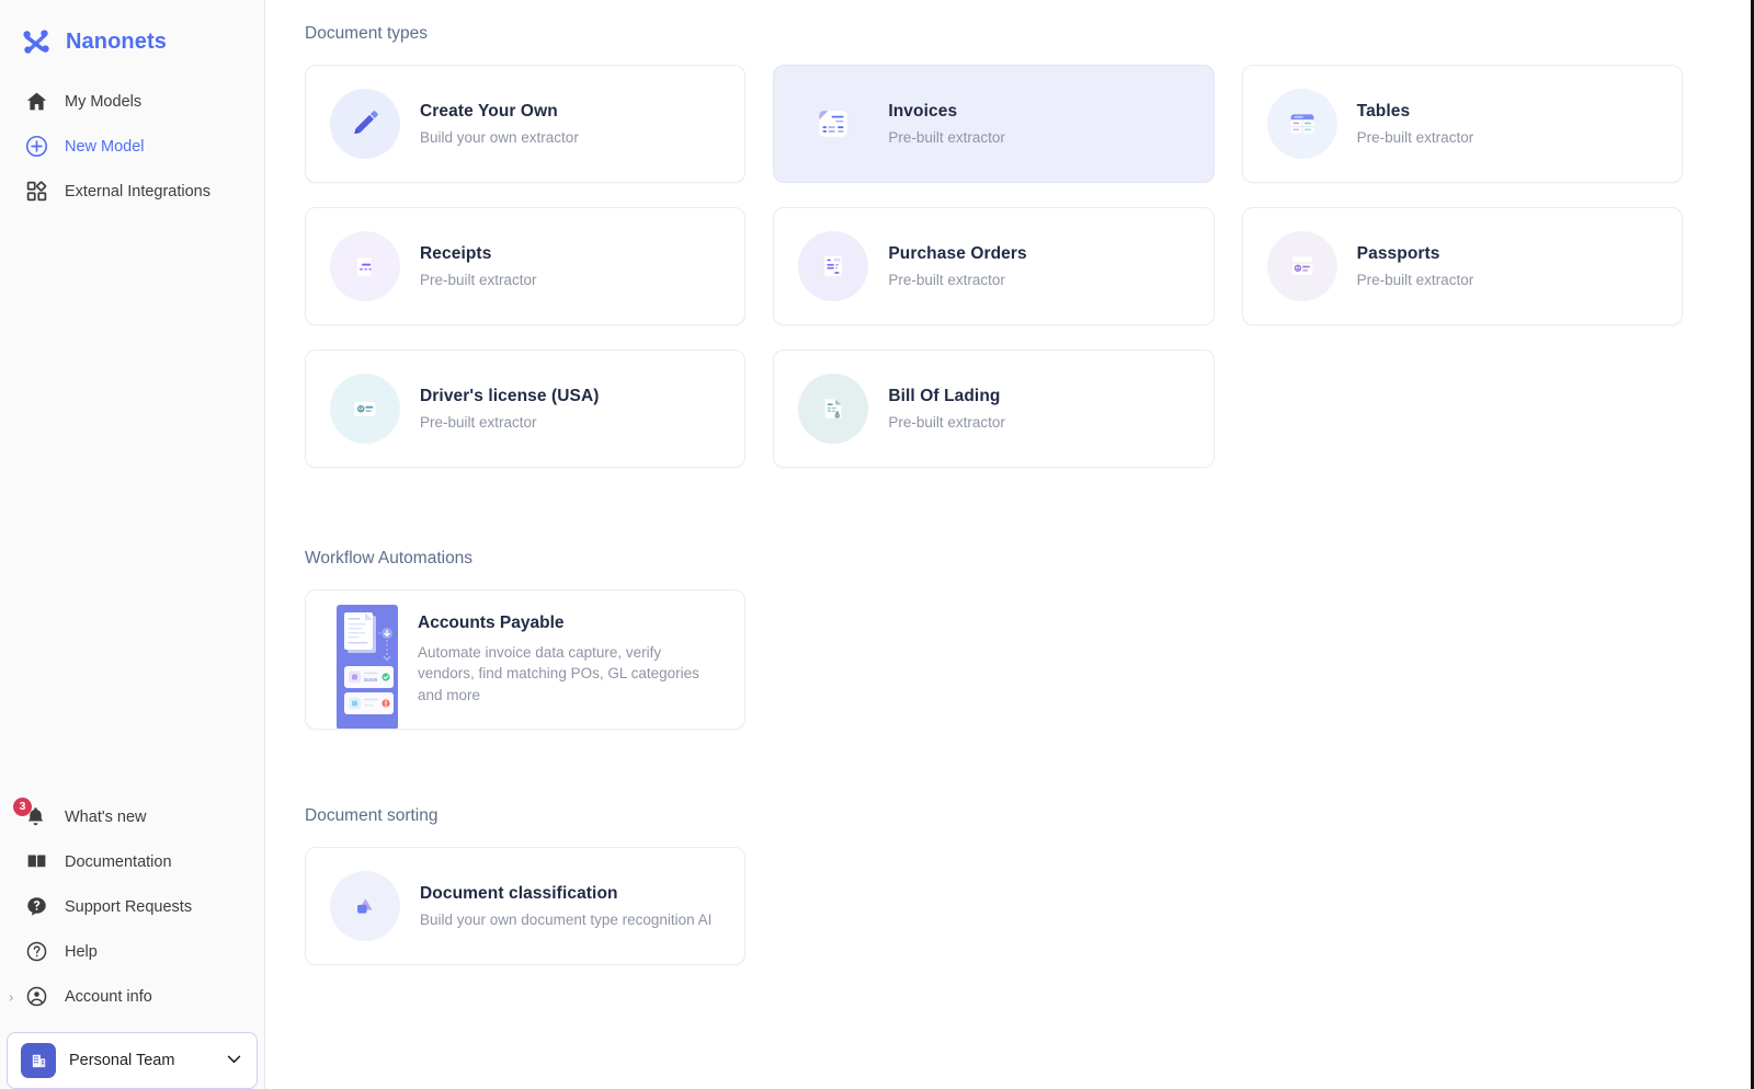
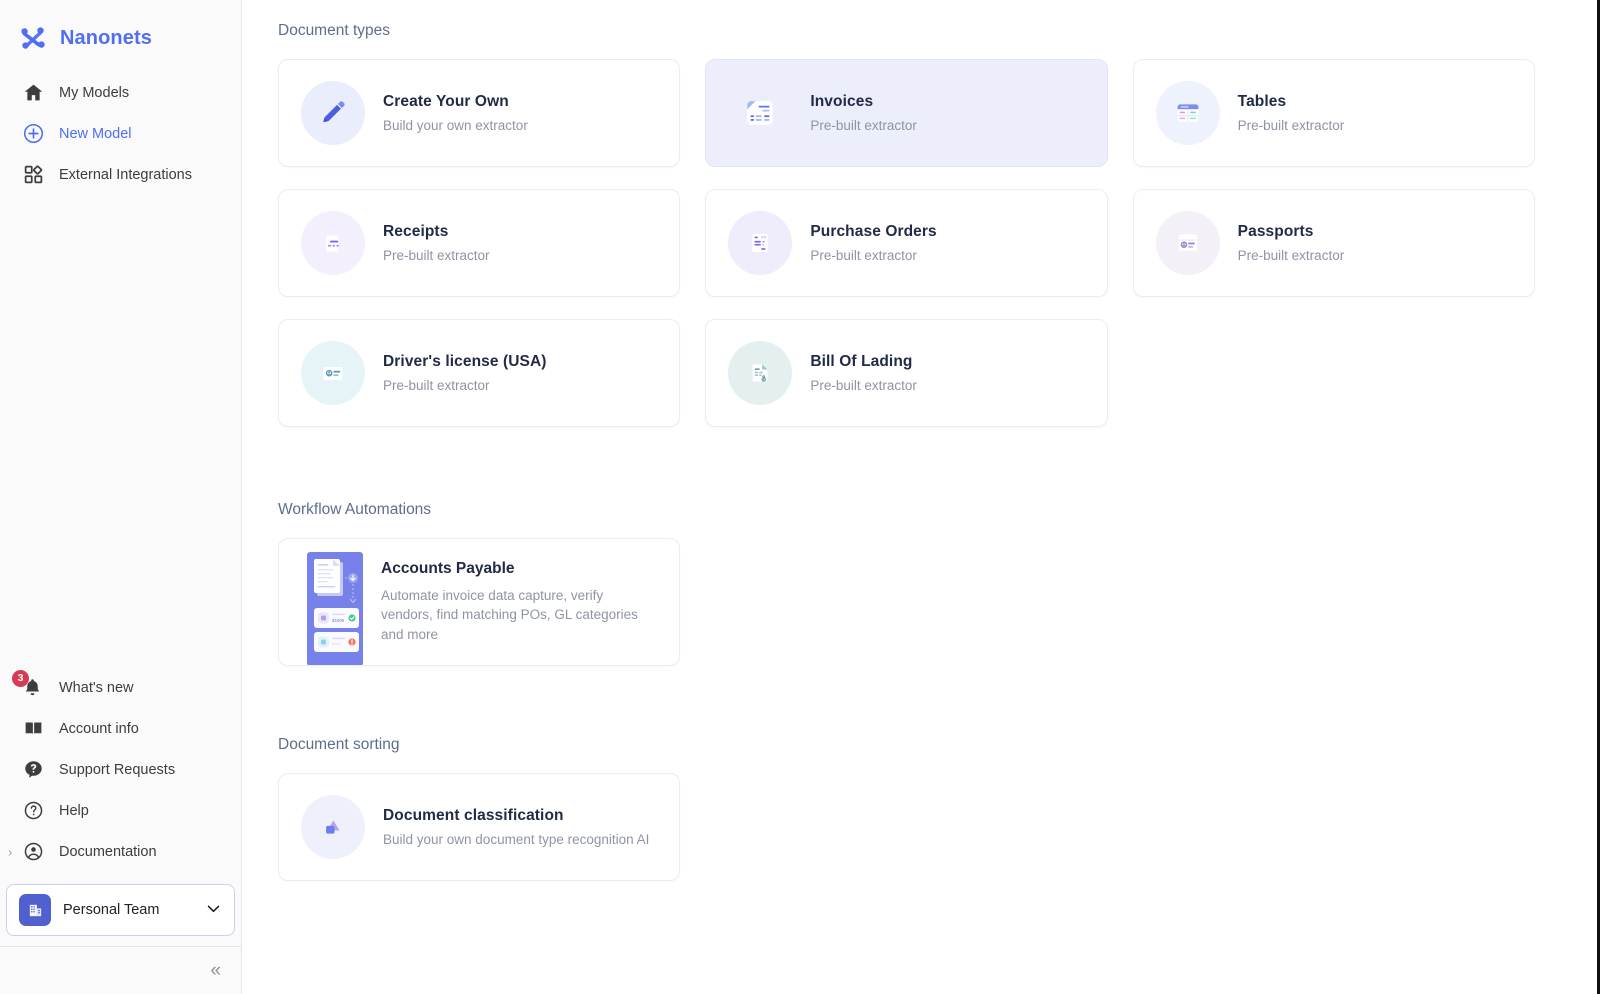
  Nanonets
  My Models
  New Model
  External Integrations
  3
  What's new
- Documentation
+ Account info
  Support Requests
  Help
  ›
- Account info
+ Documentation
  Personal Team
+ «
  Document types
  Create Your Own
  Build your own extractor
  Invoices
  Pre-built extractor
  Tables
  Pre-built extractor
  Receipts
  Pre-built extractor
  Purchase Orders
  Pre-built extractor
  Passports
  Pre-built extractor
  Driver's license (USA)
  Pre-built extractor
  Bill Of Lading
  Pre-built extractor
  Workflow Automations
  Accounts Payable
  Automate invoice data capture, verify vendors, find matching POs, GL categories and more
  Document sorting
  Document classification
  Build your own document type recognition AI
